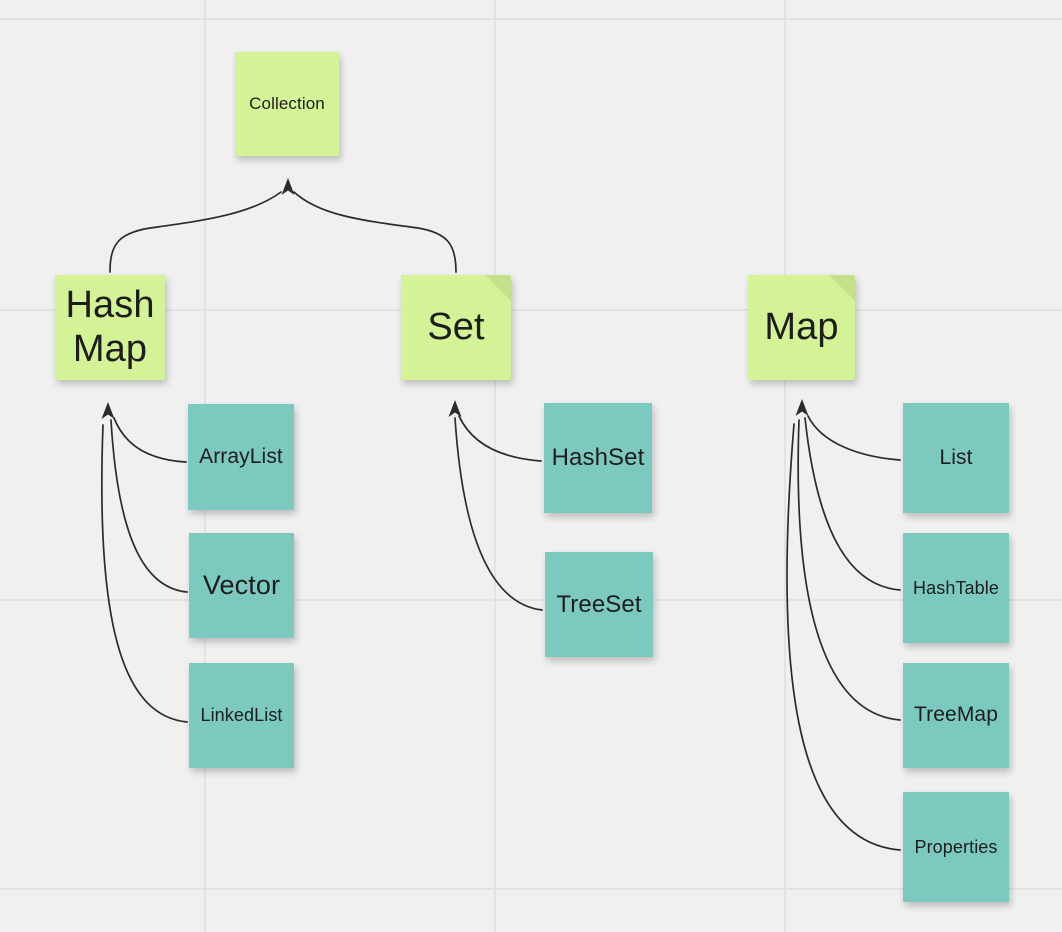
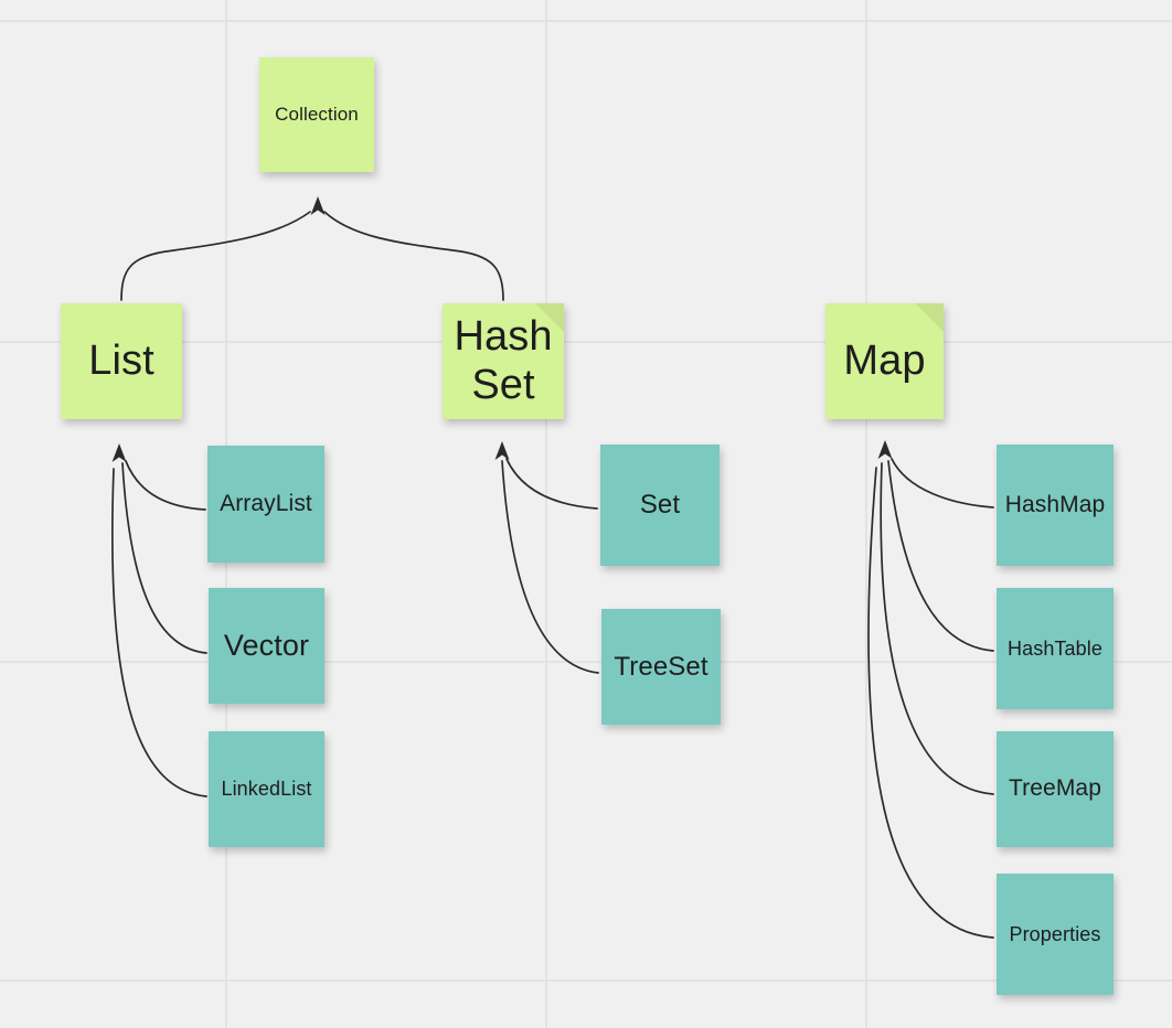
  Collection
- HashMap
+ List
- Set
+ HashSet
  Map
  ArrayList
  Vector
  LinkedList
- HashSet
+ Set
  TreeSet
- List
+ HashMap
  HashTable
  TreeMap
  Properties
